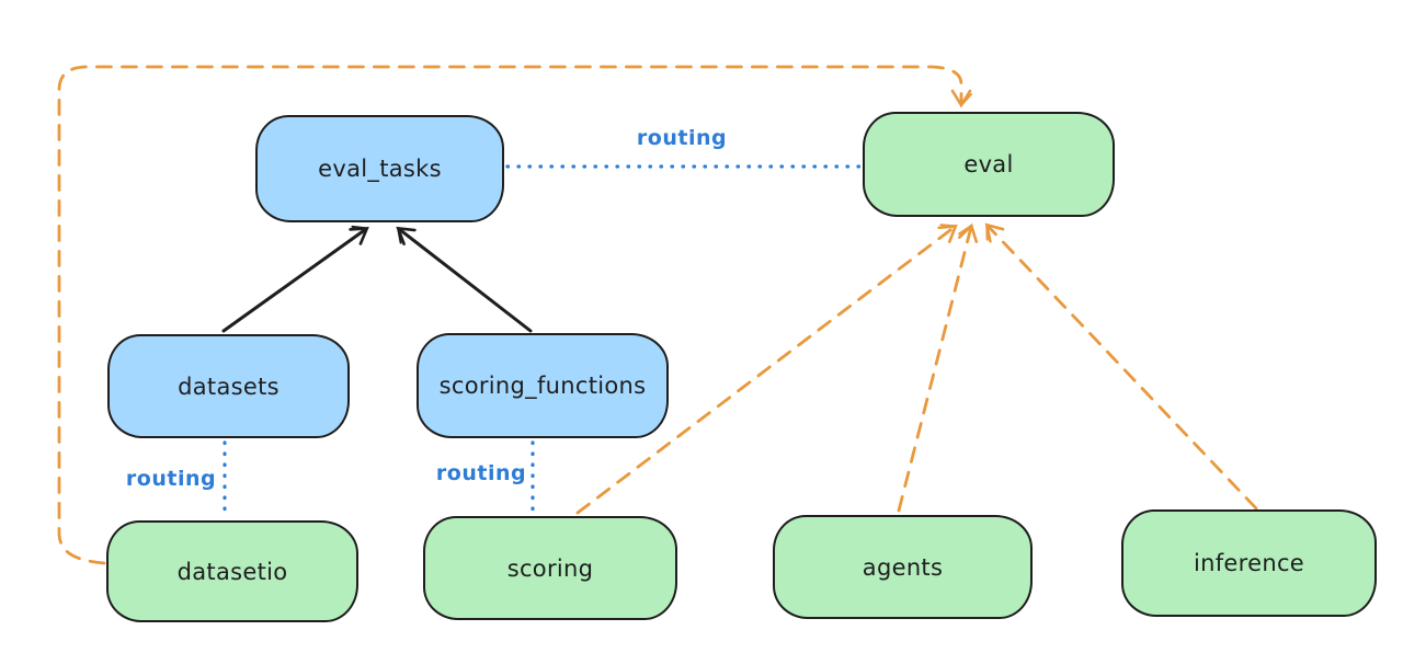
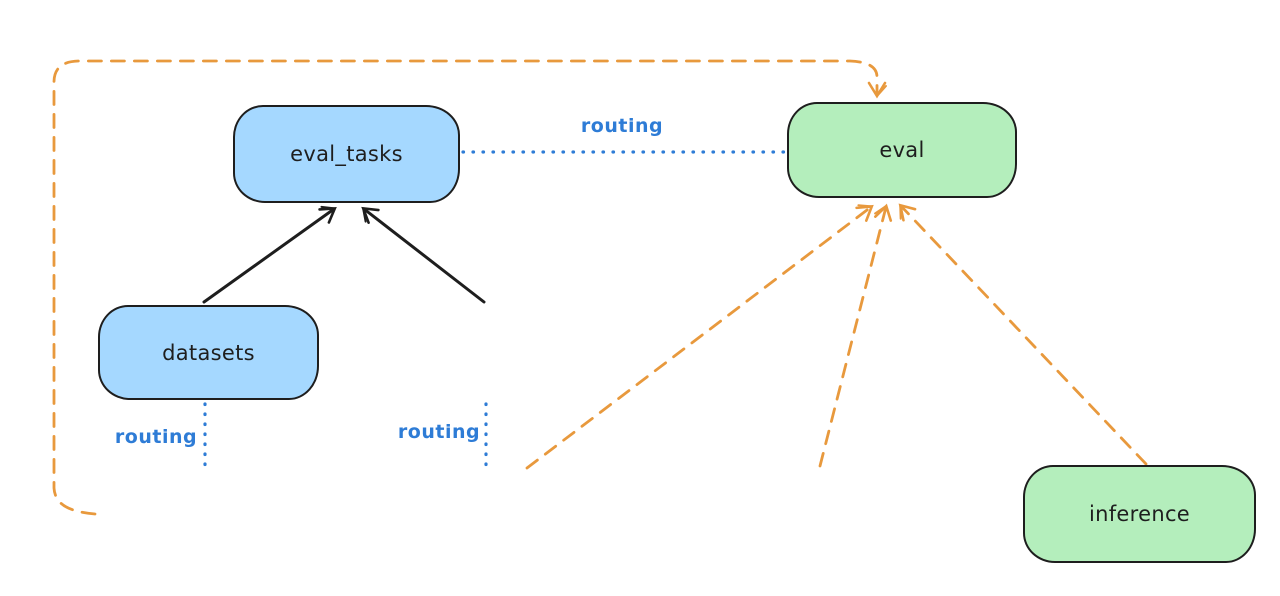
  eval_tasks
  eval
  datasets
- scoring_functions
- datasetio
- scoring
- agents
  inference
  routing
  routing
  routing
